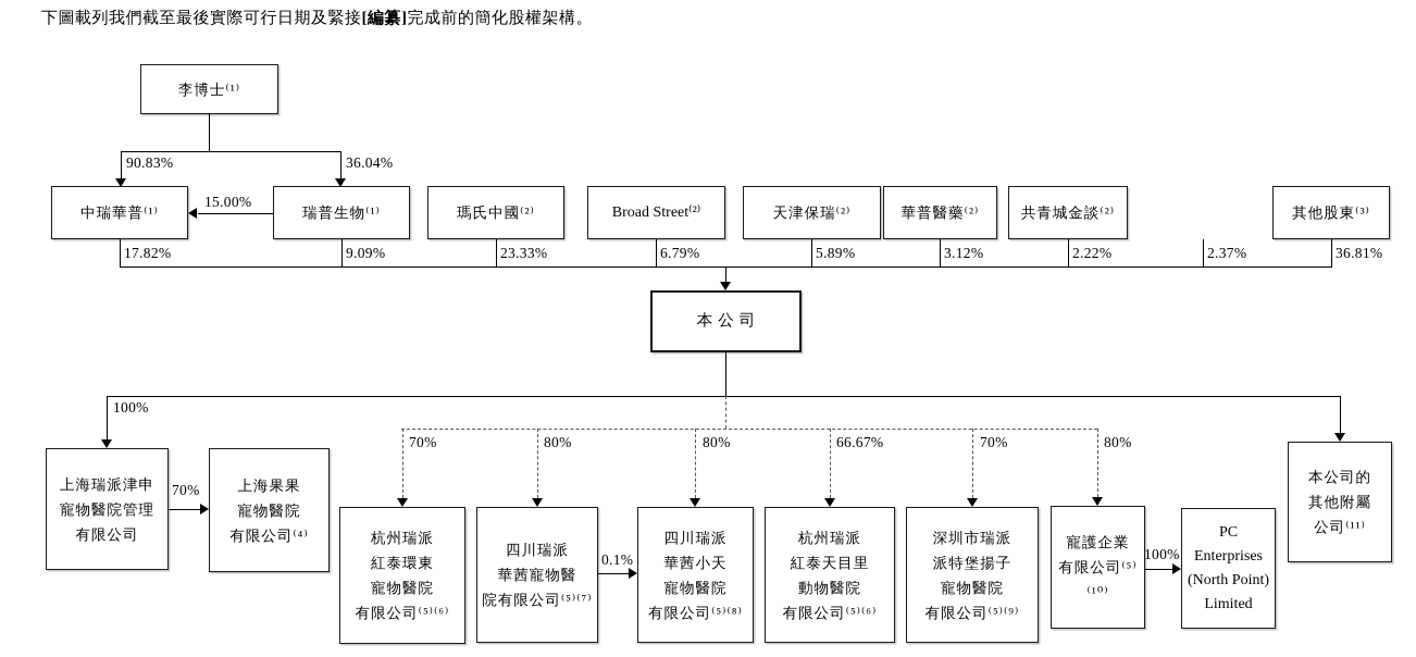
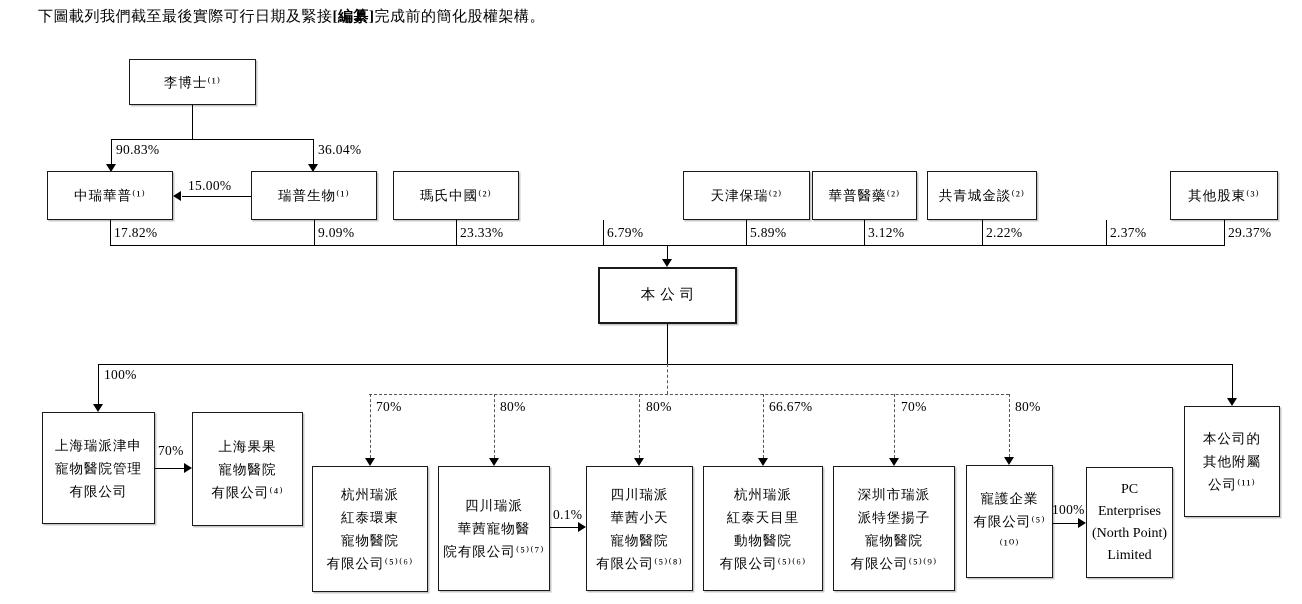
  下圖載列我們截至最後實際可行日期及緊接[編纂]完成前的簡化股權架構。
  李博士⁽¹⁾
  90.83%
  36.04%
  15.00%
  中瑞華普⁽¹⁾
  瑞普生物⁽¹⁾
  瑪氏中國⁽²⁾
- Broad Street⁽²⁾
  天津保瑞⁽²⁾
  華普醫藥⁽²⁾
  共青城金談⁽²⁾
  其他股東⁽³⁾
  17.82%
  9.09%
  23.33%
  6.79%
  5.89%
  3.12%
  2.22%
  2.37%
- 36.81%
+ 29.37%
  本公司
  100%
  70%
  80%
  80%
  66.67%
  70%
  80%
  上海瑞派津申
  寵物醫院管理
  有限公司
  上海果果
  寵物醫院
  有限公司⁽⁴⁾
  杭州瑞派
  紅泰環東
  寵物醫院
  有限公司⁽⁵⁾⁽⁶⁾
  四川瑞派
  華茜寵物醫
  院有限公司⁽⁵⁾⁽⁷⁾
  四川瑞派
  華茜小天
  寵物醫院
  有限公司⁽⁵⁾⁽⁸⁾
  杭州瑞派
  紅泰天目里
  動物醫院
  有限公司⁽⁵⁾⁽⁶⁾
  深圳市瑞派
  派特堡揚子
  寵物醫院
  有限公司⁽⁵⁾⁽⁹⁾
  寵護企業
  有限公司⁽⁵⁾⁽¹⁰⁾
  PC
  Enterprises
  (North Point)
  Limited
  本公司的
  其他附屬
  公司⁽¹¹⁾
  70%
  0.1%
  100%
